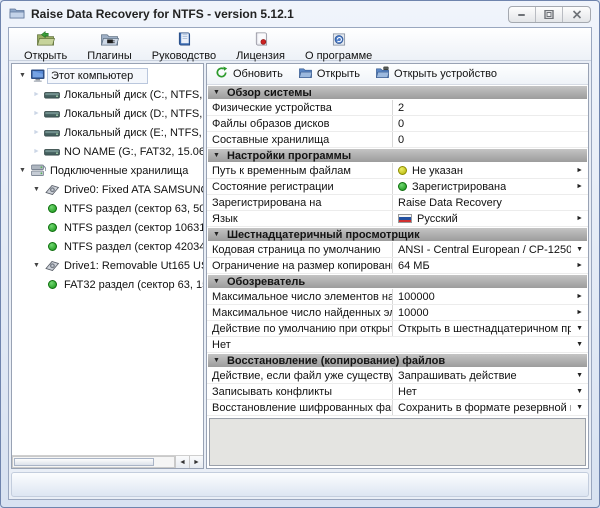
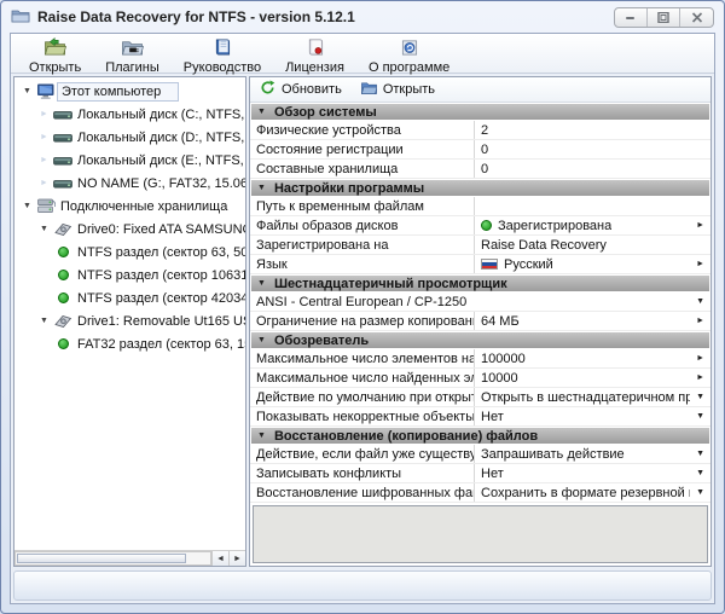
  Raise Data Recovery for NTFS - version 5.12.1
  Открыть
  Плагины
  Руководство
  Лицензия
  О программе
  Этот компьютер
  Локальный диск (C:, NTFS,
  Локальный диск (D:, NTFS,
  Локальный диск (E:, NTFS,
  NO NAME (G:, FAT32, 15.06
  Подключенные хранилища
  Drive0: Fixed ATA SAMSUN
  NTFS раздел (сектор 63, 50
  FAT32 раздел (сектор 63, 1
  Обновить
  Открыть
- Открыть устройство
  Обзор системы
  Физические устройства
  2
- Файлы образов дисков
+ Состояние регистрации
  0
  Составные хранилища
  0
  Настройки программы
  Путь к временным файлам
- Не указан
- Состояние регистрации
+ Файлы образов дисков
  Зарегистрирована
  Зарегистрирована на
  Raise Data Recovery
  Язык
  Русский
  Шестнадцатеричный просмотрщик
- Кодовая страница по умолчанию
  ANSI - Central European / CP-1250
  Ограничение на размер копирован
  64 МБ
  Обозреватель
  Максимальное число элементов на
  100000
  Максимальное число найденных эл
  10000
  Действие по умолчанию при открыт
  Открыть в шестнадцатеричном пр
+ Показывать некорректные объекты
  Нет
  Восстановление (копирование) файлов
  Действие, если файл уже существу
  Запрашивать действие
  Записывать конфликты
  Нет
  Сохранить в формате резервной
